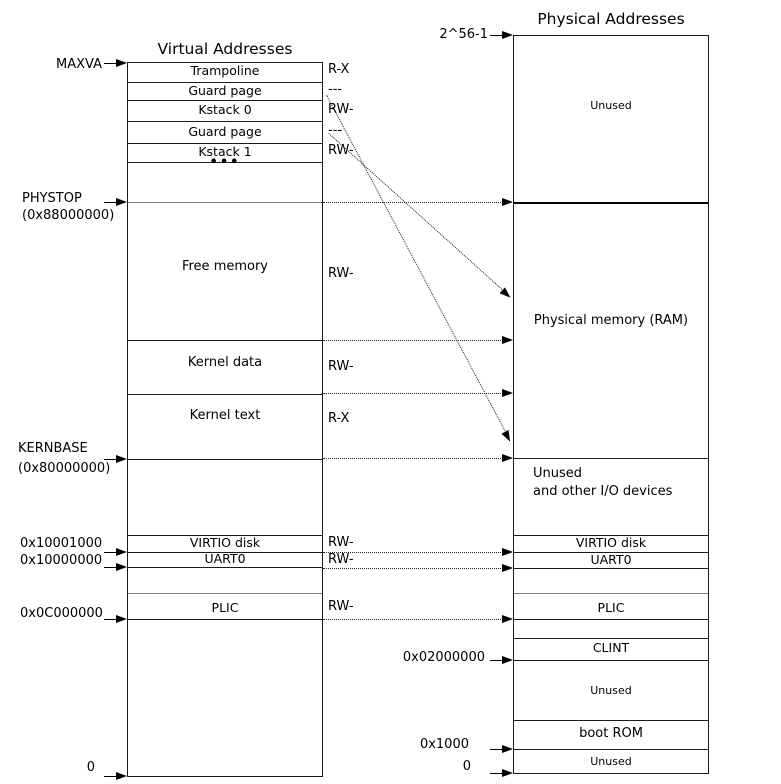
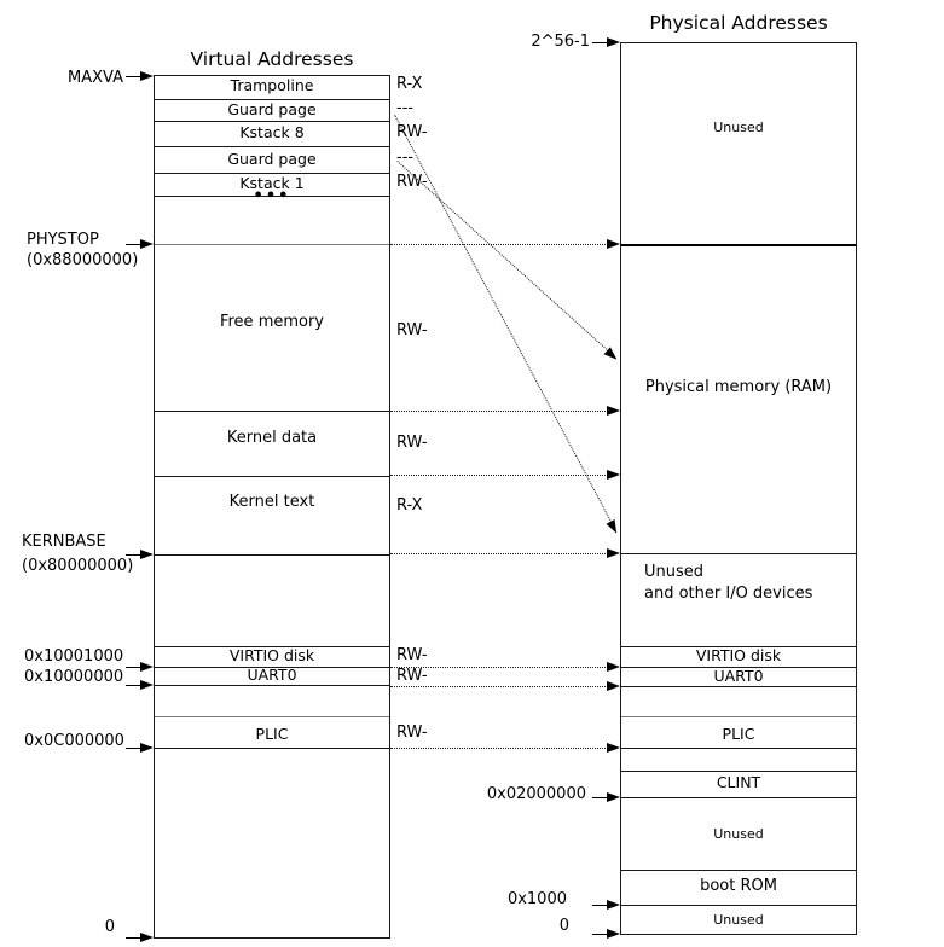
  Virtual Addresses
  Physical Addresses
  Trampoline
  Guard page
- Kstack 0
+ Kstack 8
  Guard page
  Kstack 1
  •••
  Free memory
  Kernel data
  Kernel text
  VIRTIO disk
  UART0
  PLIC
  R-X
  ---
  RW-
  ---
  RW-
  RW-
  RW-
  R-X
  RW-
  RW-
  RW-
  Unused
  Physical memory (RAM)
  Unused
  and other I/O devices
  VIRTIO disk
  UART0
  PLIC
  CLINT
  Unused
  boot ROM
  Unused
  MAXVA
  PHYSTOP
  (0x88000000)
  KERNBASE
  (0x80000000)
  0x10001000
  0x10000000
  0x0C000000
  0
  2^56-1
  0x02000000
  0x1000
  0
